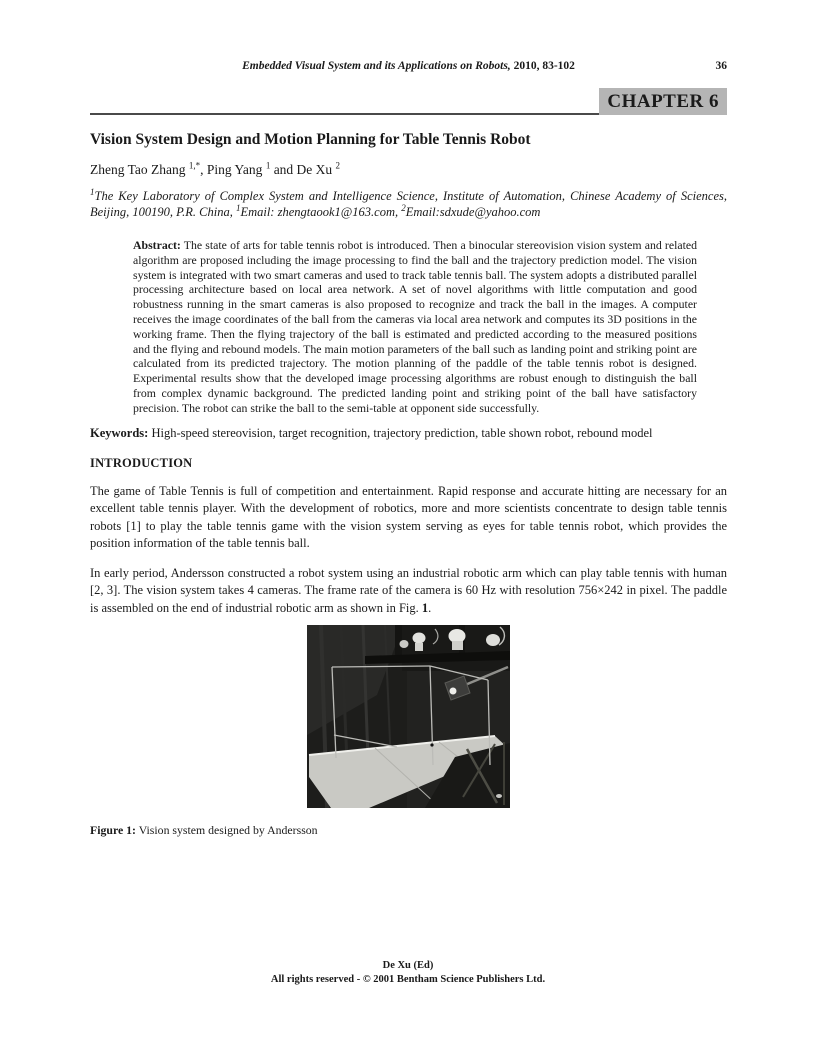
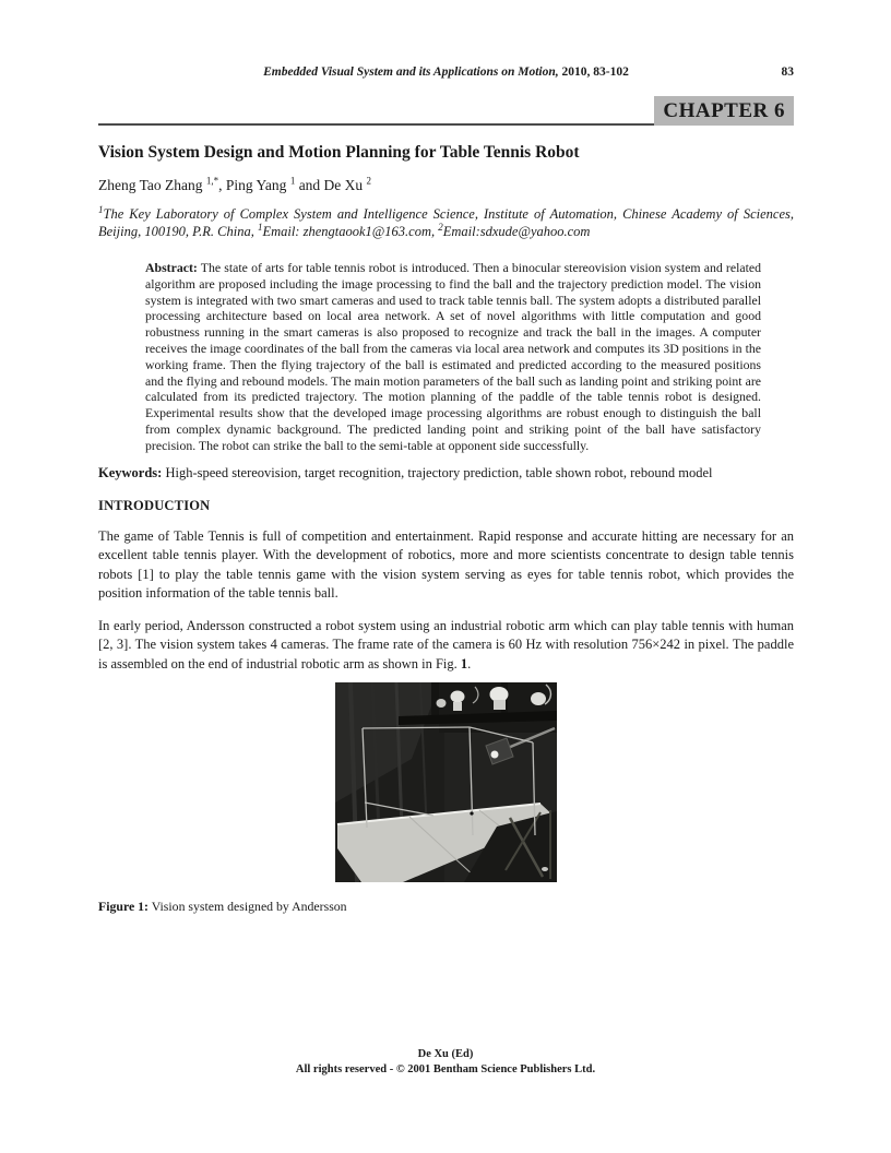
- Embedded Visual System and its Applications on Robots, 2010, 83-102
+ Embedded Visual System and its Applications on Motion, 2010, 83-102
- 36
+ 83
  CHAPTER 6
  Vision System Design and Motion Planning for Table Tennis Robot
  Zheng Tao Zhang 1,*, Ping Yang 1 and De Xu 2
  1The Key Laboratory of Complex System and Intelligence Science, Institute of Automation, Chinese Academy of Sciences, Beijing, 100190, P.R. China, 1Email: zhengtaook1@163.com, 2Email:sdxude@yahoo.com
  Abstract: The state of arts for table tennis robot is introduced. Then a binocular stereovision vision system and related algorithm are proposed including the image processing to find the ball and the trajectory prediction model. The vision system is integrated with two smart cameras and used to track table tennis ball. The system adopts a distributed parallel processing architecture based on local area network. A set of novel algorithms with little computation and good robustness running in the smart cameras is also proposed to recognize and track the ball in the images. A computer receives the image coordinates of the ball from the cameras via local area network and computes its 3D positions in the working frame. Then the flying trajectory of the ball is estimated and predicted according to the measured positions and the flying and rebound models. The main motion parameters of the ball such as landing point and striking point are calculated from its predicted trajectory. The motion planning of the paddle of the table tennis robot is designed. Experimental results show that the developed image processing algorithms are robust enough to distinguish the ball from complex dynamic background. The predicted landing point and striking point of the ball have satisfactory precision. The robot can strike the ball to the semi-table at opponent side successfully.
  Keywords: High-speed stereovision, target recognition, trajectory prediction, table shown robot, rebound model
  INTRODUCTION
  The game of Table Tennis is full of competition and entertainment. Rapid response and accurate hitting are necessary for an excellent table tennis player. With the development of robotics, more and more scientists concentrate to design table tennis robots [1] to play the table tennis game with the vision system serving as eyes for table tennis robot, which provides the position information of the table tennis ball.
  In early period, Andersson constructed a robot system using an industrial robotic arm which can play table tennis with human [2, 3]. The vision system takes 4 cameras. The frame rate of the camera is 60 Hz with resolution 756×242 in pixel. The paddle is assembled on the end of industrial robotic arm as shown in Fig. 1.
  Figure 1: Vision system designed by Andersson
  De Xu (Ed)
  All rights reserved - © 2001 Bentham Science Publishers Ltd.
